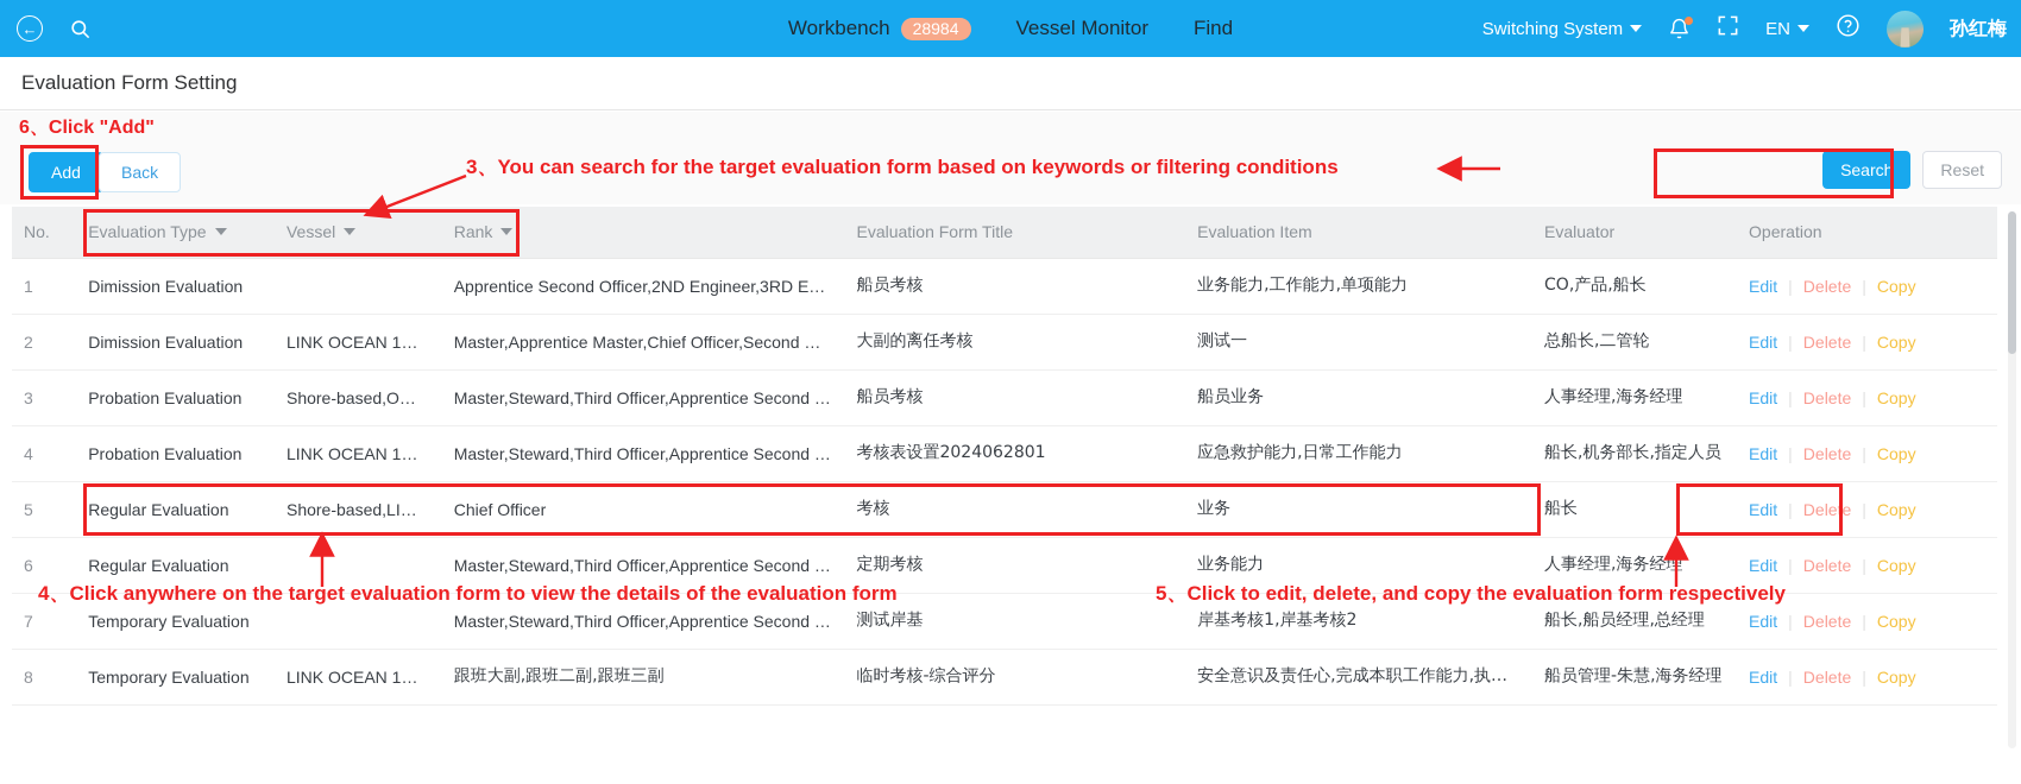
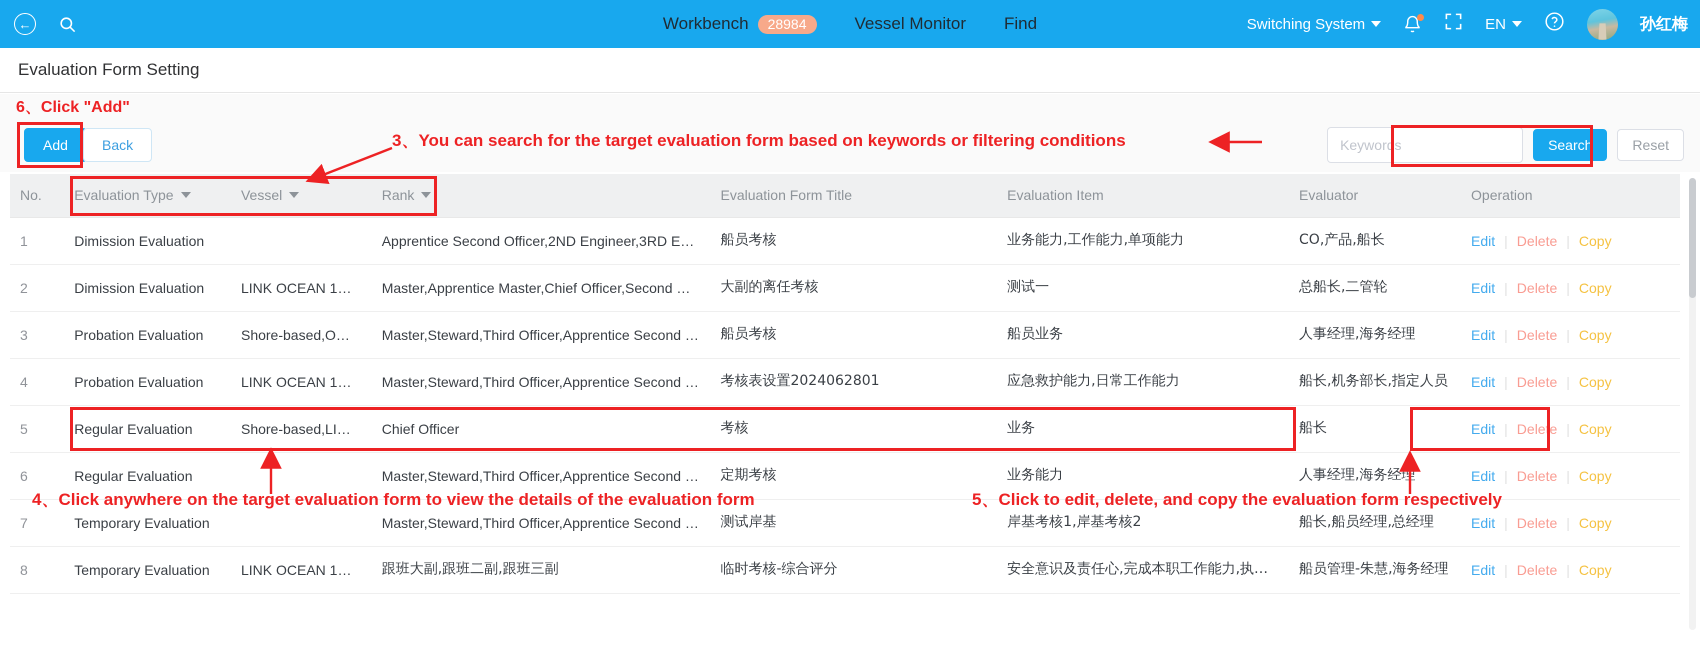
  ←
  Workbench
  28984
  Vessel Monitor
  Find
  Switching System
  EN
  孙红梅
  Evaluation Form Setting
  Add
  Back
+ Keywords
  Search
  Reset
  No.	Evaluation Type	Vessel	Rank	Evaluation Form Title	Evaluation Item	Evaluator	Operation
  1	Dimission Evaluation		Apprentice Second Officer,2ND Engineer,3RD En…	船员考核	业务能力,工作能力,单项能力	CO,产品,船长	Edit Delete Copy
  2	Dimission Evaluation	LINK OCEAN 1…	Master,Apprentice Master,Chief Officer,Second Off…	大副的离任考核	测试一	总船长,二管轮	Edit Delete Copy
  3	Probation Evaluation	Shore-based,O…	Master,Steward,Third Officer,Apprentice Second …	船员考核	船员业务	人事经理,海务经理	Edit Delete Copy
  4	Probation Evaluation	LINK OCEAN 1…	Master,Steward,Third Officer,Apprentice Second …	考核表设置2024062801	应急救护能力,日常工作能力	船长,机务部长,指定人员	Edit Delete Copy
  5	Regular Evaluation	Shore-based,LI…	Chief Officer	考核	业务	船长	Edit Delete Copy
  6	Regular Evaluation		Master,Steward,Third Officer,Apprentice Second …	定期考核	业务能力	人事经理,海务经理	Edit Delete Copy
  7	Temporary Evaluation		Master,Steward,Third Officer,Apprentice Second …	测试岸基	岸基考核1,岸基考核2	船长,船员经理,总经理	Edit Delete Copy
  8	Temporary Evaluation	LINK OCEAN 1…	跟班大副,跟班二副,跟班三副	临时考核-综合评分	安全意识及责任心,完成本职工作能力,执…	船员管理-朱慧,海务经理	Edit Delete Copy
  6、Click "Add"
  3、You can search for the target evaluation form based on keywords or filtering conditions
  4、Click anywhere on the target evaluation form to view the details of the evaluation form
  5、Click to edit, delete, and copy the evaluation form respectively
